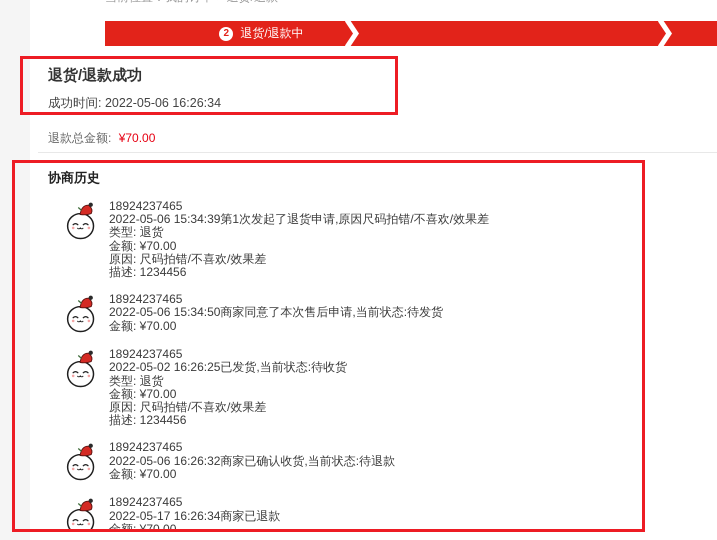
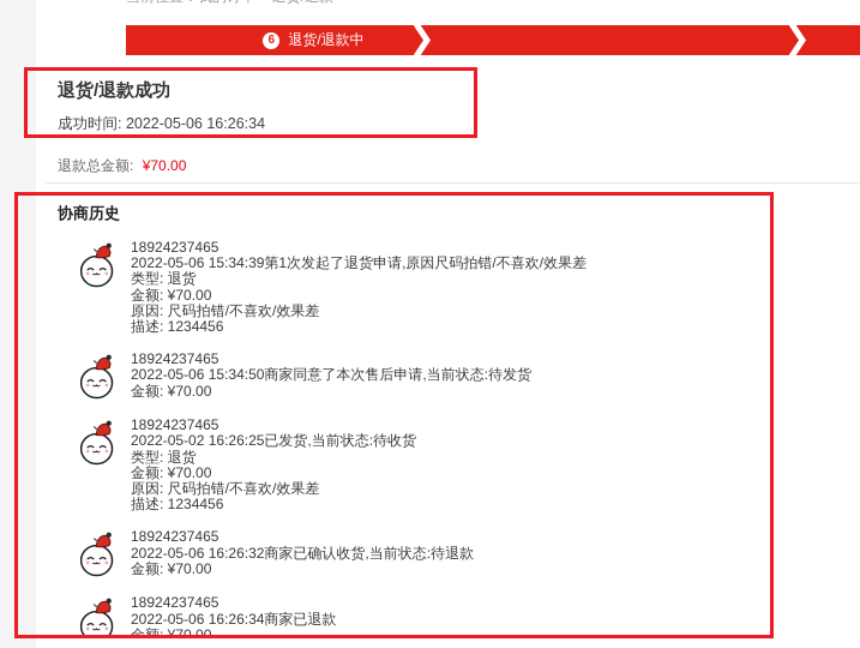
- 2
+ 6
  退货/退款中
  退货/退款成功
  成功时间: 2022-05-06 16:26:34
  退款总金额: ¥70.00
  协商历史
  18924237465
  2022-05-06 15:34:39第1次发起了退货申请,原因尺码拍错/不喜欢/效果差
  类型: 退货
  金额: ¥70.00
  原因: 尺码拍错/不喜欢/效果差
  描述: 1234456
  18924237465
  2022-05-06 15:34:50商家同意了本次售后申请,当前状态:待发货
  金额: ¥70.00
  18924237465
  2022-05-02 16:26:25已发货,当前状态:待收货
  类型: 退货
  金额: ¥70.00
  原因: 尺码拍错/不喜欢/效果差
  描述: 1234456
  18924237465
  2022-05-06 16:26:32商家已确认收货,当前状态:待退款
  金额: ¥70.00
  18924237465
- 2022-05-17 16:26:34商家已退款
+ 2022-05-06 16:26:34商家已退款
  金额: ¥70.00
